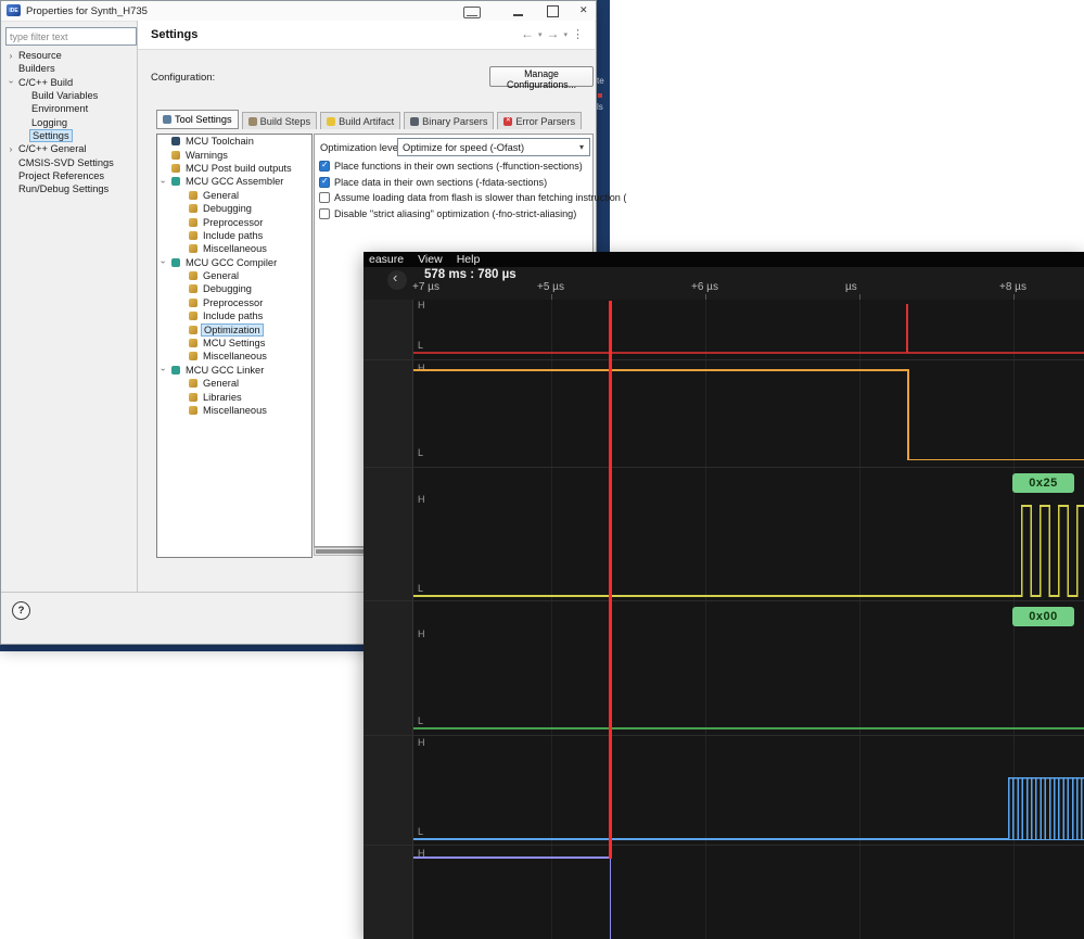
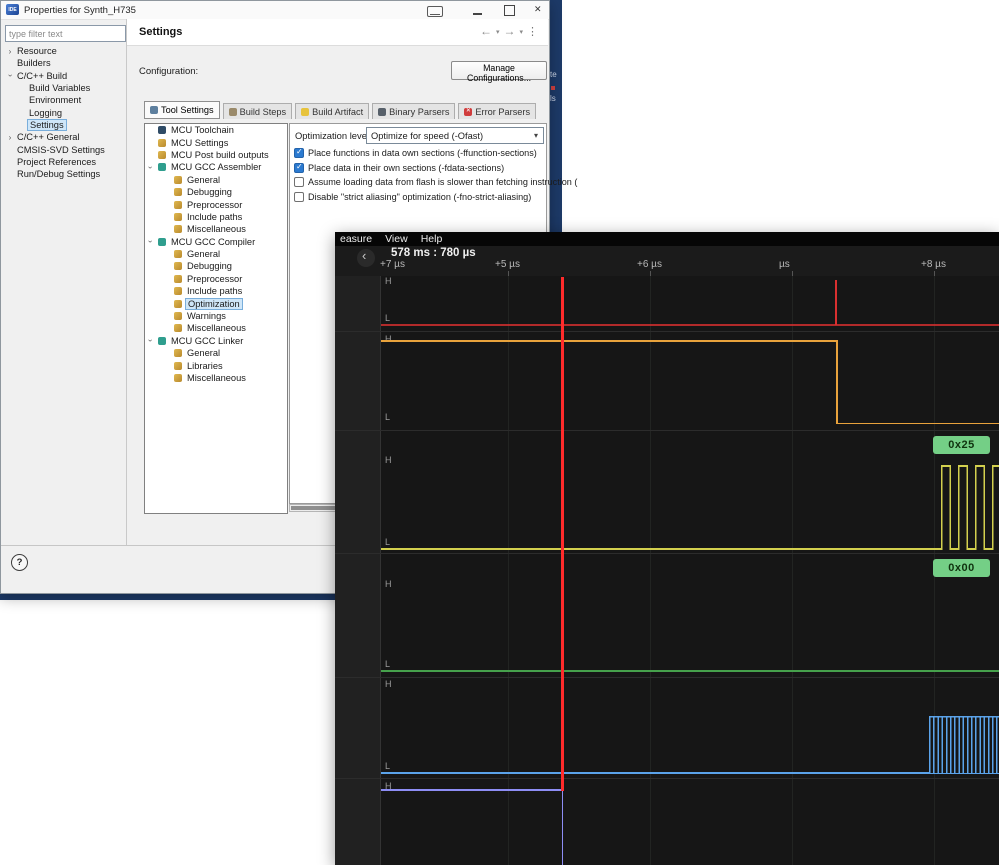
  te
  ls
  Properties for Synth_H735
  type filter text
  Resource
  Builders
  C/C++ Build
  Build Variables
  Environment
  Logging
  Settings
  C/C++ General
  CMSIS-SVD Settings
  Project References
  Run/Debug Settings
  Settings
  Configuration:
  Manage Configurations...
  Tool Settings
  Build Steps
  Build Artifact
  Binary Parsers
  Error Parsers
  MCU Toolchain
- Warnings
+ MCU Settings
  MCU Post build outputs
  MCU GCC Assembler
  General
  Debugging
  Preprocessor
  Include paths
  Miscellaneous
  MCU GCC Compiler
  General
  Debugging
  Preprocessor
  Include paths
  Optimization
- MCU Settings
+ Warnings
  Miscellaneous
  MCU GCC Linker
  General
  Libraries
  Miscellaneous
  Optimization leve
  Optimize for speed (-Ofast)
- Place functions in their own sections (-ffunction-sections)
+ Place functions in data own sections (-ffunction-sections)
  Place data in their own sections (-fdata-sections)
  Assume loading data from flash is slower than fetching instruction (
  Disable "strict aliasing" optimization (-fno-strict-aliasing)
  ?
  easure
  View
  Help
  578 ms : 780 µs
  +7 µs
  +5 µs
  +6 µs
  µs
  +8 µs
  H
  L
  H
  L
  H
  L
  0x25
  H
  L
  0x00
  H
  L
  H
